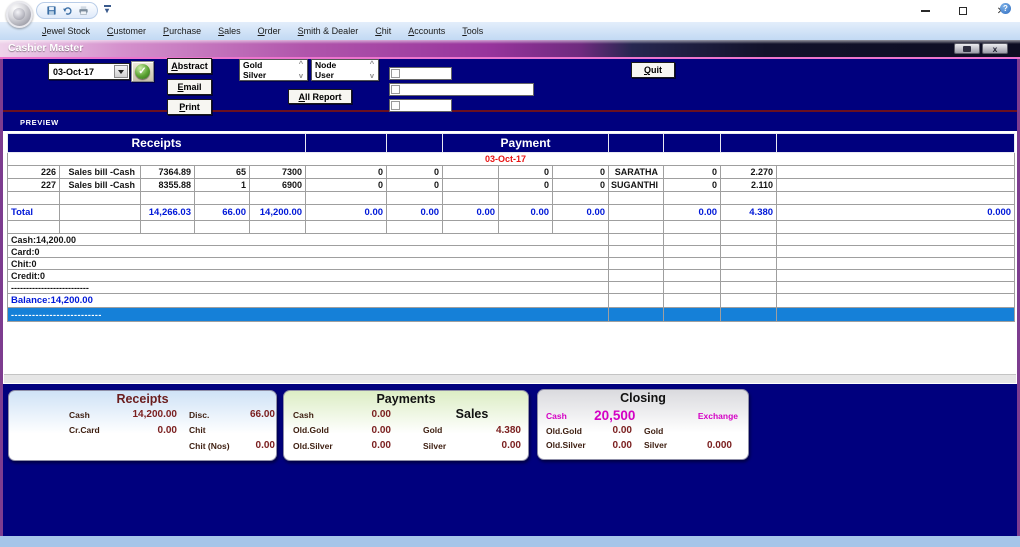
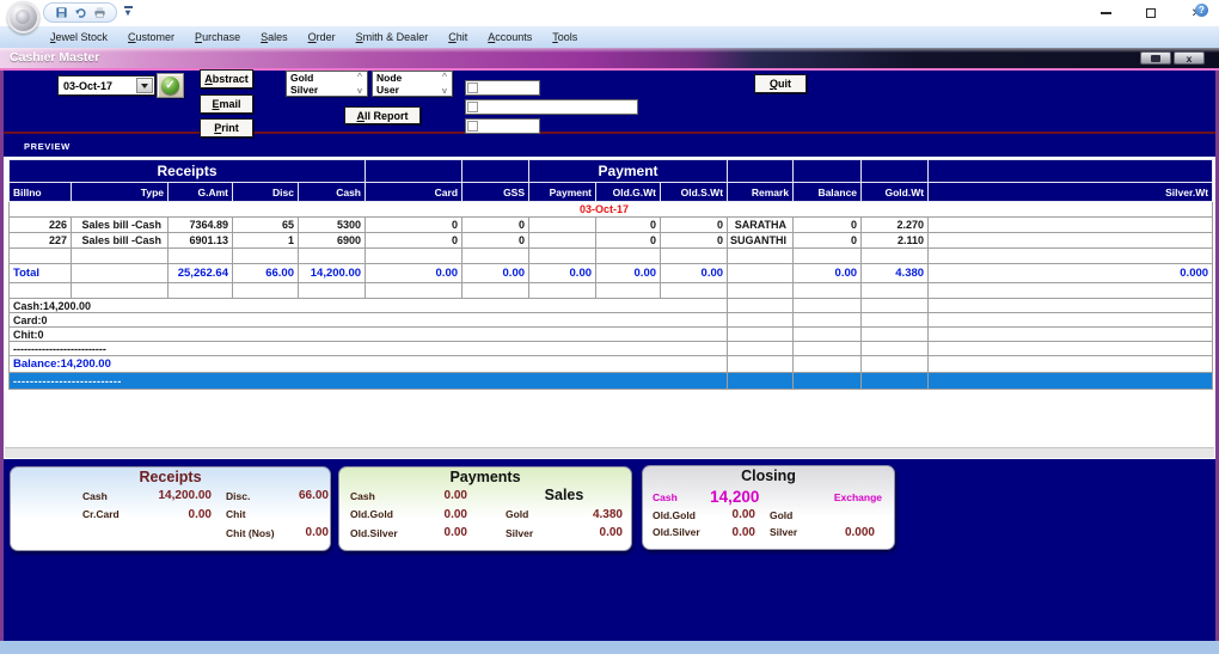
  ▾
  Jewel Stock
  Customer
  Purchase
  Sales
  Order
  Smith & Dealer
  Chit
  Accounts
  Tools
  ?
  Cashier Master
  x
  03-Oct-17
  ✓
  A
  bstract
  E
  mail
  P
  rint
  ^
  v
  Gold
  Silver
  ^
  v
  Node
  User
  A
  ll Report
  Q
  uit
  PREVIEW
  Receipts			Payment
+ Billno	Type	G.Amt	Disc	Cash	Card	GSS	Payment	Old.G.Wt	Old.S.Wt	Remark	Balance	Gold.Wt	Silver.Wt
  03-Oct-17
- 226	Sales bill -Cash	7364.89	65	7300	0	0		0	0	SARATHA	0	2.270
+ 226	Sales bill -Cash	7364.89	65	5300	0	0		0	0	SARATHA	0	2.270
- 227	Sales bill -Cash	8355.88	1	6900	0	0		0	0	SUGANTHI	0	2.110
+ 227	Sales bill -Cash	6901.13	1	6900	0	0		0	0	SUGANTHI	0	2.110
- Total		14,266.03	66.00	14,200.00	0.00	0.00	0.00	0.00	0.00		0.00	4.380	0.000
+ Total		25,262.64	66.00	14,200.00	0.00	0.00	0.00	0.00	0.00		0.00	4.380	0.000
  Cash:14,200.00
  Card:0
  Chit:0
- Credit:0
  --------------------------
  Balance:14,200.00
  --------------------------
  Receipts
  Cash
  14,200.00
  Cr.Card
  0.00
  Disc.
  66.00
  Chit
  Chit (Nos)
  0.00
  Payments
  Cash
  0.00
  Old.Gold
  0.00
  Old.Silver
  0.00
  Sales
  Gold
  4.380
  Silver
  0.00
  Closing
  Cash
- 20,500
+ 14,200
  Exchange
  Old.Gold
  0.00
  Gold
  Old.Silver
  0.00
  Silver
  0.000
